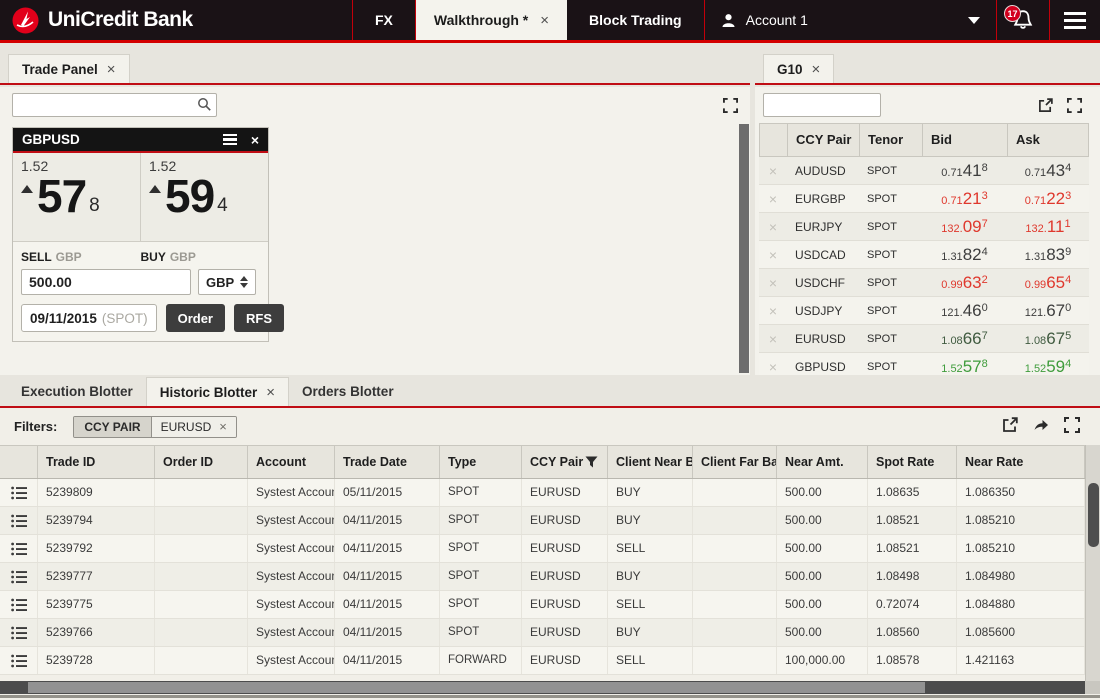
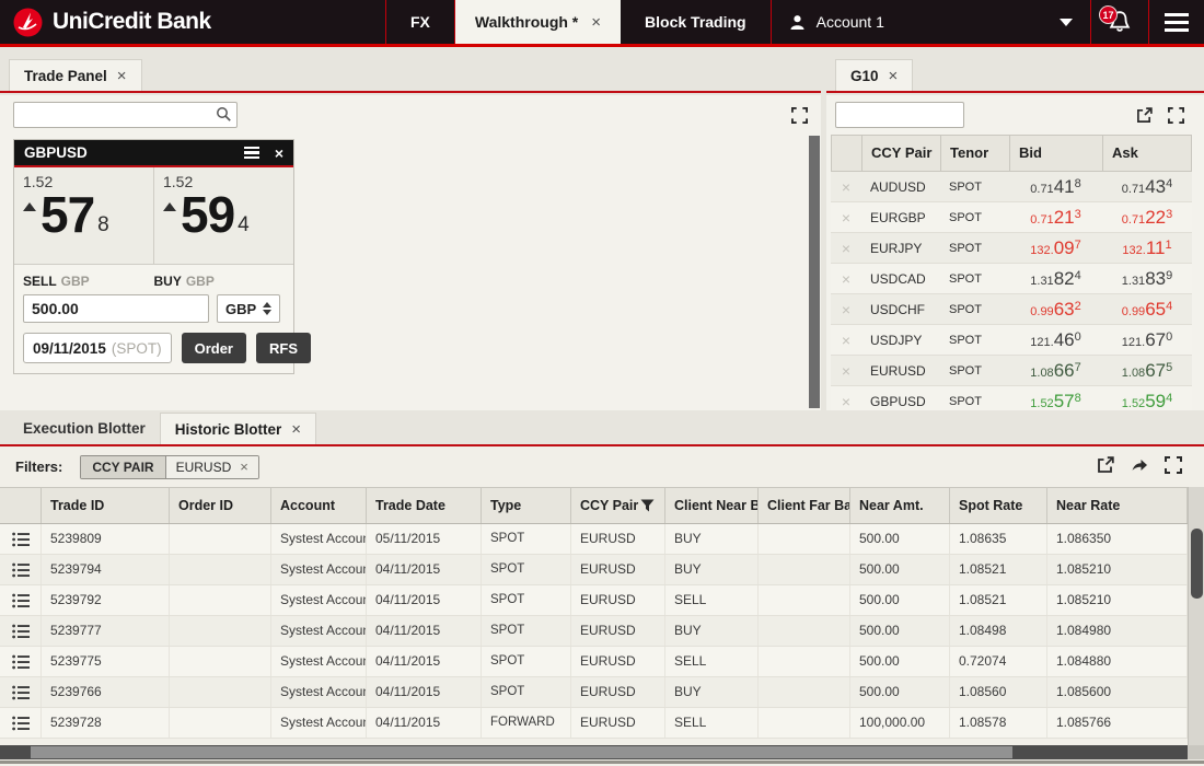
  UniCredit Bank
  FX
  Walkthrough *
  ×
  Block Trading
  Account 1
  17
  Trade Panel
  ×
  GBPUSD
  ×
  1.52
  57
  8
  1.52
  59
  4
  SELL
  GBP
  BUY
  GBP
  500.00
  GBP
  09/11/2015
  (SPOT)
  Order
  RFS
  G10
  ×
  CCY Pair
  Tenor
  Bid
  Ask
  ×
  AUDUSD
  SPOT
  0.71418
  0.71434
  ×
  EURGBP
  SPOT
  0.71213
  0.71223
  ×
  EURJPY
  SPOT
  132.097
  132.111
  ×
  USDCAD
  SPOT
  1.31824
  1.31839
  ×
  USDCHF
  SPOT
  0.99632
  0.99654
  ×
  USDJPY
  SPOT
  121.460
  121.670
  ×
  EURUSD
  SPOT
  1.08667
  1.08675
  ×
  GBPUSD
  SPOT
  1.52578
  1.52594
  Execution Blotter
  Historic Blotter
  ×
- Orders Blotter
  Filters:
  CCY PAIR
  EURUSD
  ×
  Trade ID
  Order ID
  Account
  Trade Date
  Type
  CCY Pair
  Client Near B
  Client Far Ba
  Near Amt.
  Spot Rate
  Near Rate
  5239809
  Systest Accoun
  05/11/2015
  SPOT
  EURUSD
  BUY
  500.00
  1.08635
  1.086350
  5239794
  Systest Accoun
  04/11/2015
  SPOT
  EURUSD
  BUY
  500.00
  1.08521
  1.085210
  5239792
  Systest Accoun
  04/11/2015
  SPOT
  EURUSD
  SELL
  500.00
  1.08521
  1.085210
  5239777
  Systest Accoun
  04/11/2015
  SPOT
  EURUSD
  BUY
  500.00
  1.08498
  1.084980
  5239775
  Systest Accoun
  04/11/2015
  SPOT
  EURUSD
  SELL
  500.00
  0.72074
  1.084880
  5239766
  Systest Accoun
  04/11/2015
  SPOT
  EURUSD
  BUY
  500.00
  1.08560
  1.085600
  5239728
  Systest Accoun
  04/11/2015
  FORWARD
  EURUSD
  SELL
  100,000.00
  1.08578
- 1.421163
+ 1.085766
